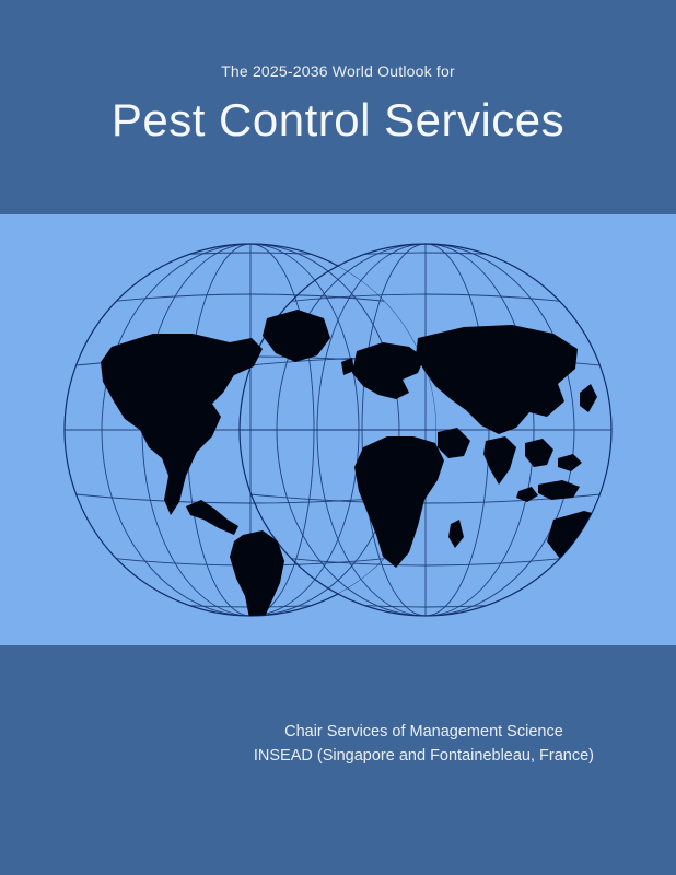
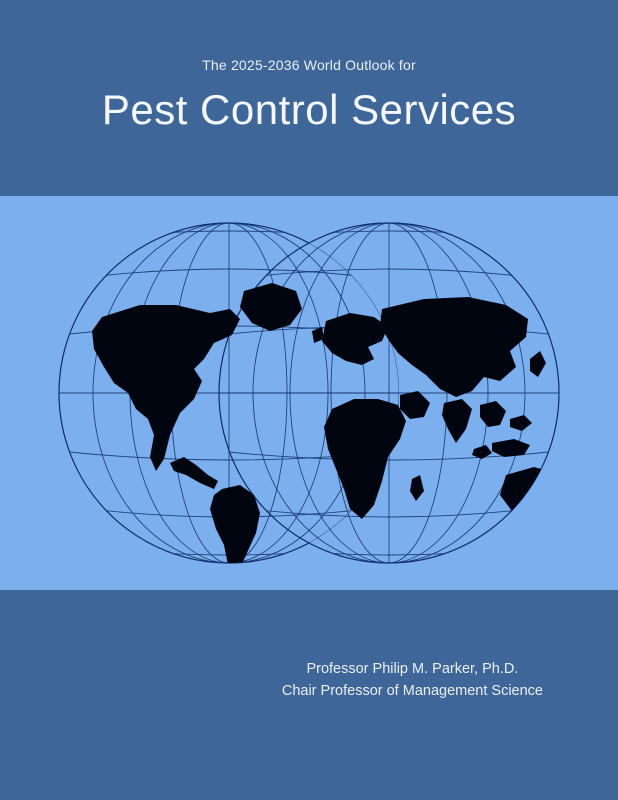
  The 2025-2036 World Outlook for
  Pest Control Services
+ Professor Philip M. Parker, Ph.D.
- Chair Services of Management Science
+ Chair Professor of Management Science
- INSEAD (Singapore and Fontainebleau, France)
